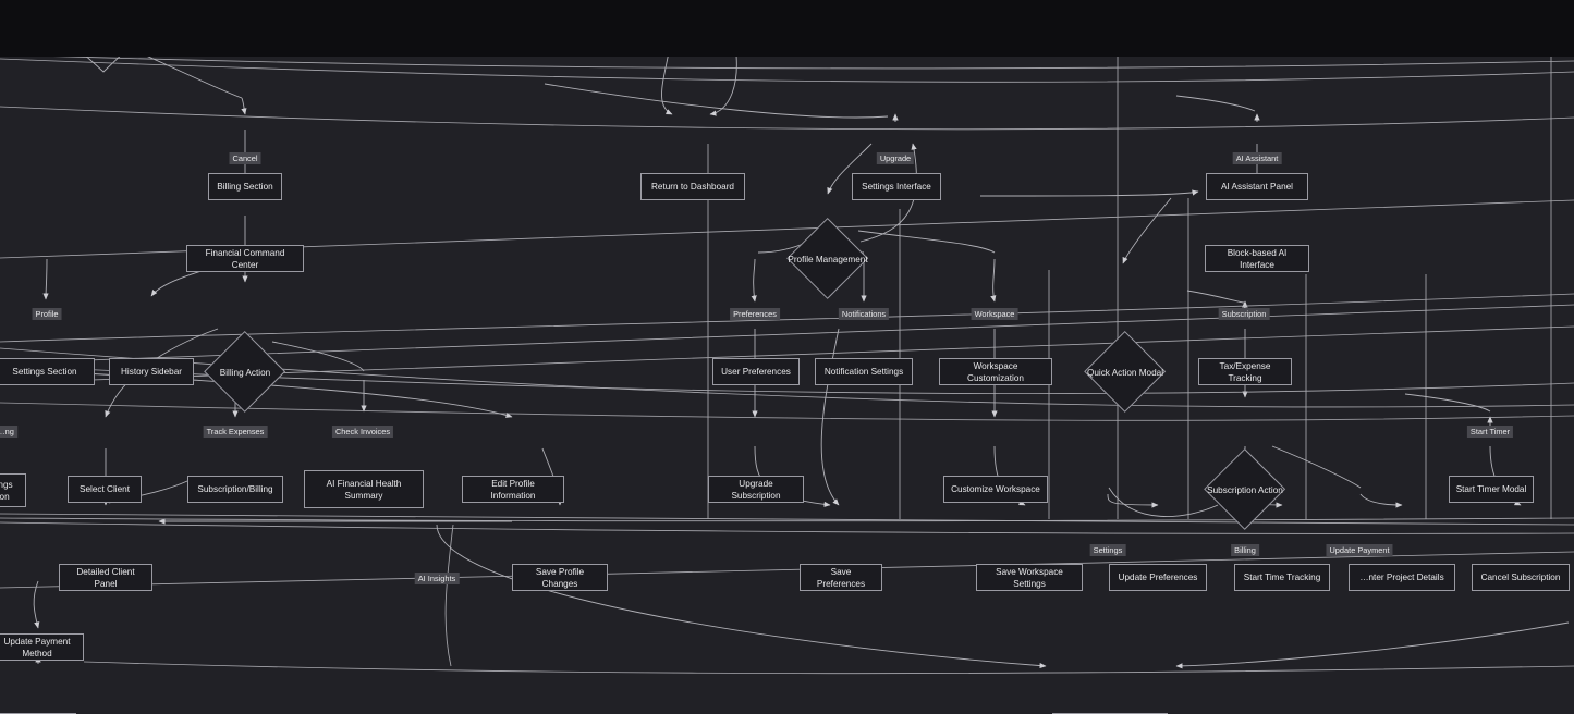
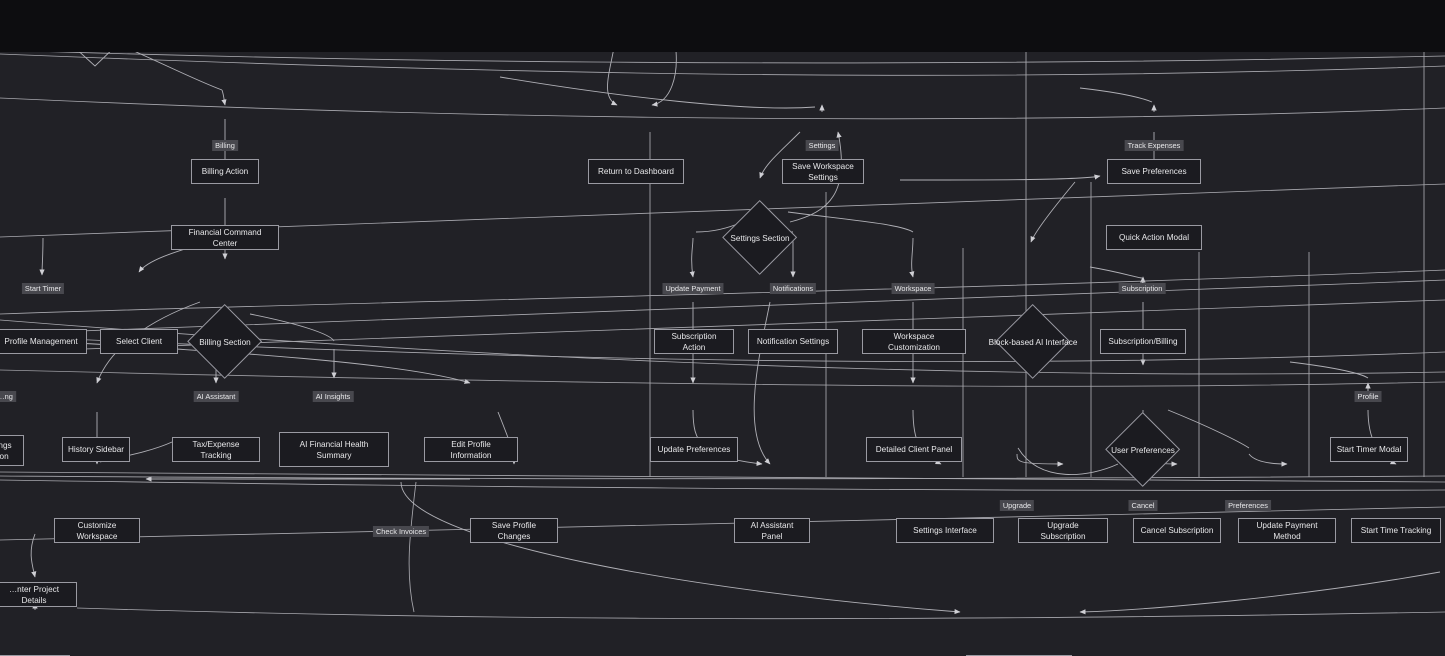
- Billing Section
+ Billing Action
  Return to Dashboard
- Settings Interface
+ Save Workspace Settings
- AI Assistant Panel
+ Save Preferences
  Financial Command Center
- Profile Management
+ Settings Section
- Block-based AI Interface
+ Quick Action Modal
- Settings Section
+ Profile Management
- History Sidebar
+ Select Client
- Billing Action
+ Billing Section
- User Preferences
+ Subscription Action
  Notification Settings
  Workspace Customization
- Quick Action Modal
+ Block-based AI Interface
- Tax/Expense Tracking
+ Subscription/Billing
- Select Client
+ History Sidebar
- Subscription/Billing
+ Tax/Expense Tracking
  AI Financial Health
  Summary
  Edit Profile Information
- Upgrade Subscription
+ Update Preferences
- Customize Workspace
+ Detailed Client Panel
- Subscription Action
+ User Preferences
  Start Timer Modal
- Detailed Client Panel
+ Customize Workspace
  Save Profile Changes
- Save Preferences
+ AI Assistant Panel
- Save Workspace Settings
+ Settings Interface
- Update Preferences
+ Upgrade Subscription
- Start Time Tracking
+ Cancel Subscription
- …nter Project Details
+ Update Payment Method
- Cancel Subscription
+ Start Time Tracking
- Update Payment Method
+ …nter Project Details
- Cancel
+ Billing
- Upgrade
+ Settings
- AI Assistant
+ Track Expenses
- Profile
+ Start Timer
- Preferences
+ Update Payment
  Notifications
  Workspace
  Subscription
  …ng
- Track Expenses
+ AI Assistant
- Check Invoices
+ AI Insights
- Start Timer
+ Profile
- Settings
+ Upgrade
- Billing
+ Cancel
- Update Payment
+ Preferences
- AI Insights
+ Check Invoices
